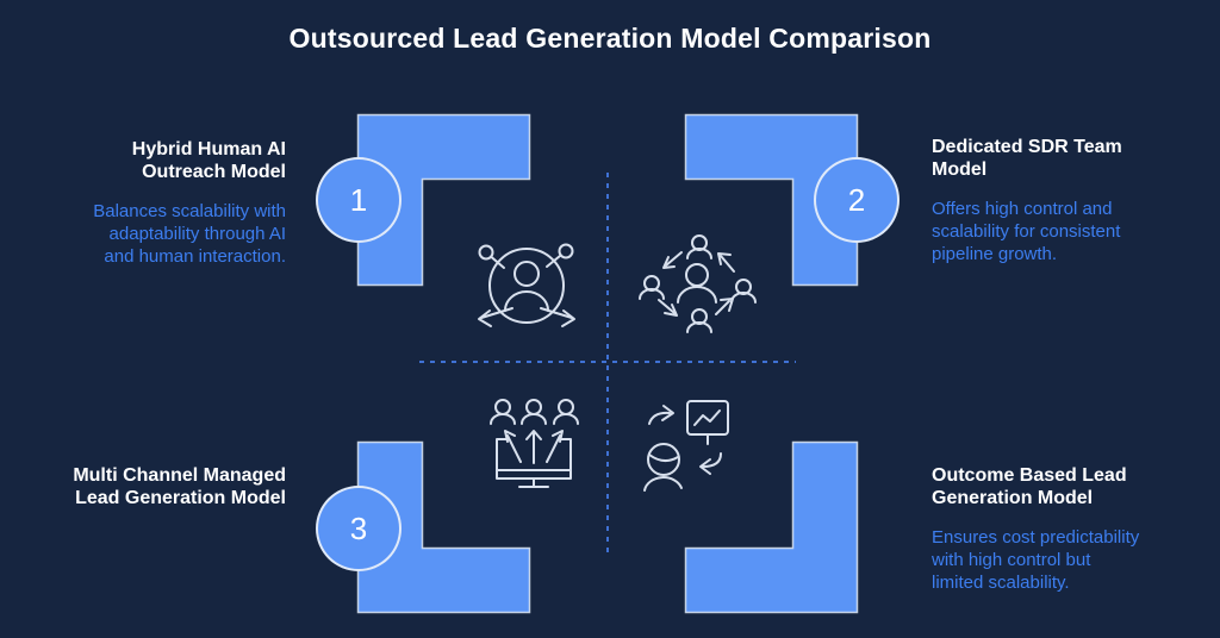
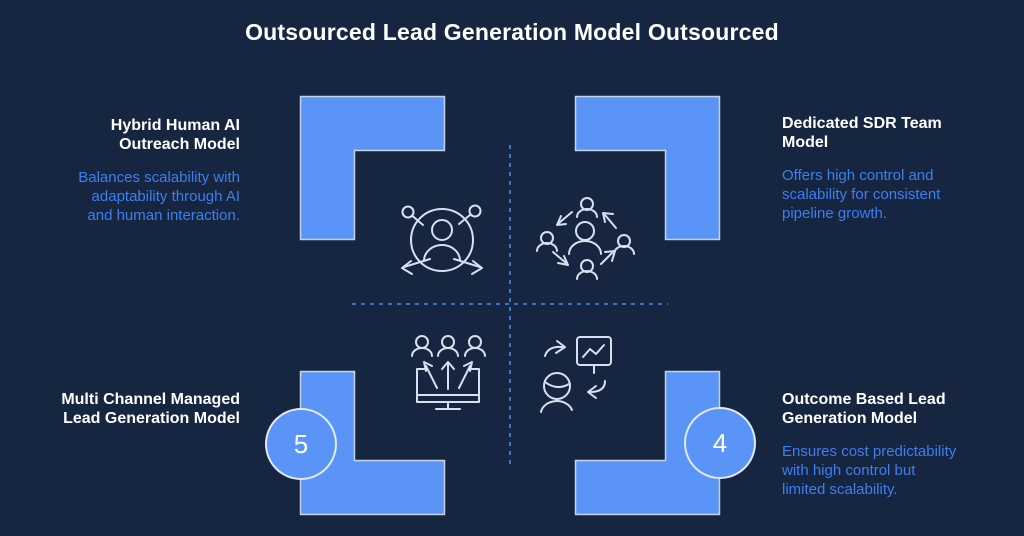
- Outsourced Lead Generation Model Comparison
+ Outsourced Lead Generation Model Outsourced
- 1
- 2
- 3
+ 5
+ 4
  Hybrid Human AI
  Outreach Model
  Balances scalability with
  adaptability through AI
  and human interaction.
  Dedicated SDR Team
  Model
  Offers high control and
  scalability for consistent
  pipeline growth.
  Multi Channel Managed
  Lead Generation Model
  Outcome Based Lead
  Generation Model
  Ensures cost predictability
  with high control but
  limited scalability.
